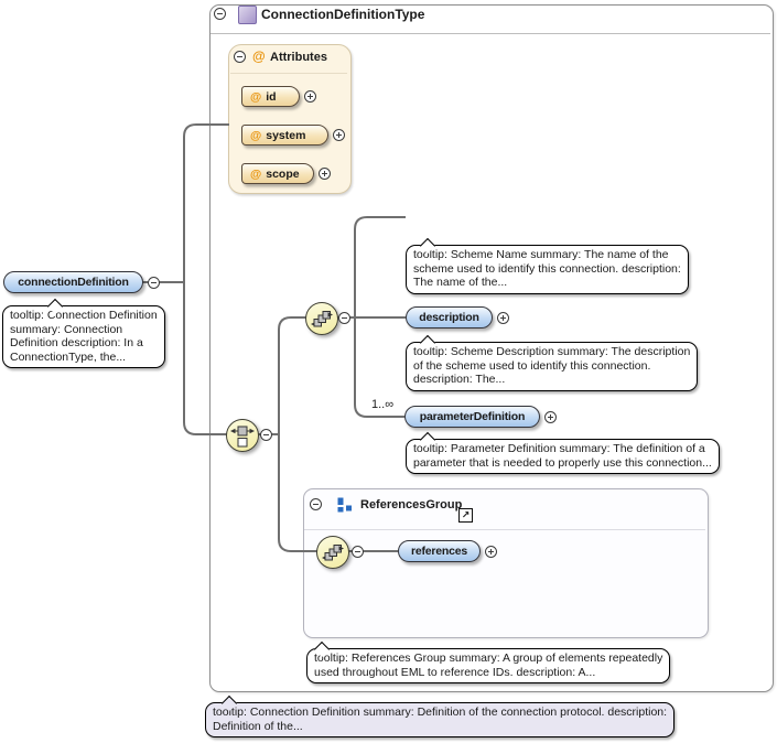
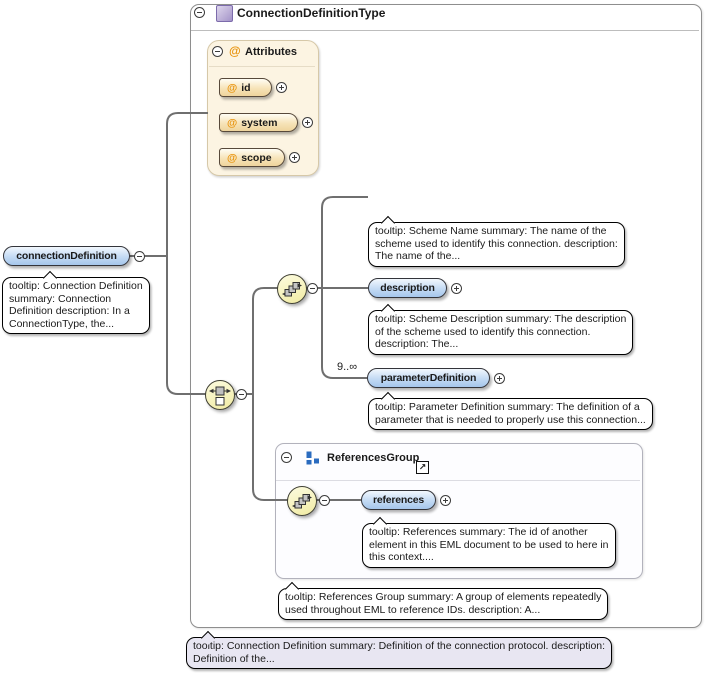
  ConnectionDefinitionType
  @
  Attributes
  @
  id
  @
  system
  @
  scope
  connectionDefinition
  tooltip: Connection Definition
  summary: Connection
  Definition description: In a
  ConnectionType, the...
  tooltip: Scheme Name summary: The name of the
  scheme used to identify this connection. description:
  The name of the...
  description
  tooltip: Scheme Description summary: The description
  of the scheme used to identify this connection.
  description: The...
- 1..∞
+ 9..∞
  parameterDefinition
  tooltip: Parameter Definition summary: The definition of a
  parameter that is needed to properly use this connection...
  ReferencesGroup
  ↗
  references
+ tooltip: References summary: The id of another
+ element in this EML document to be used to here in
+ this context....
  tooltip: References Group summary: A group of elements repeatedly
  used throughout EML to reference IDs. description: A...
  tooltip: Connection Definition summary: Definition of the connection protocol. description:
  Definition of the...
